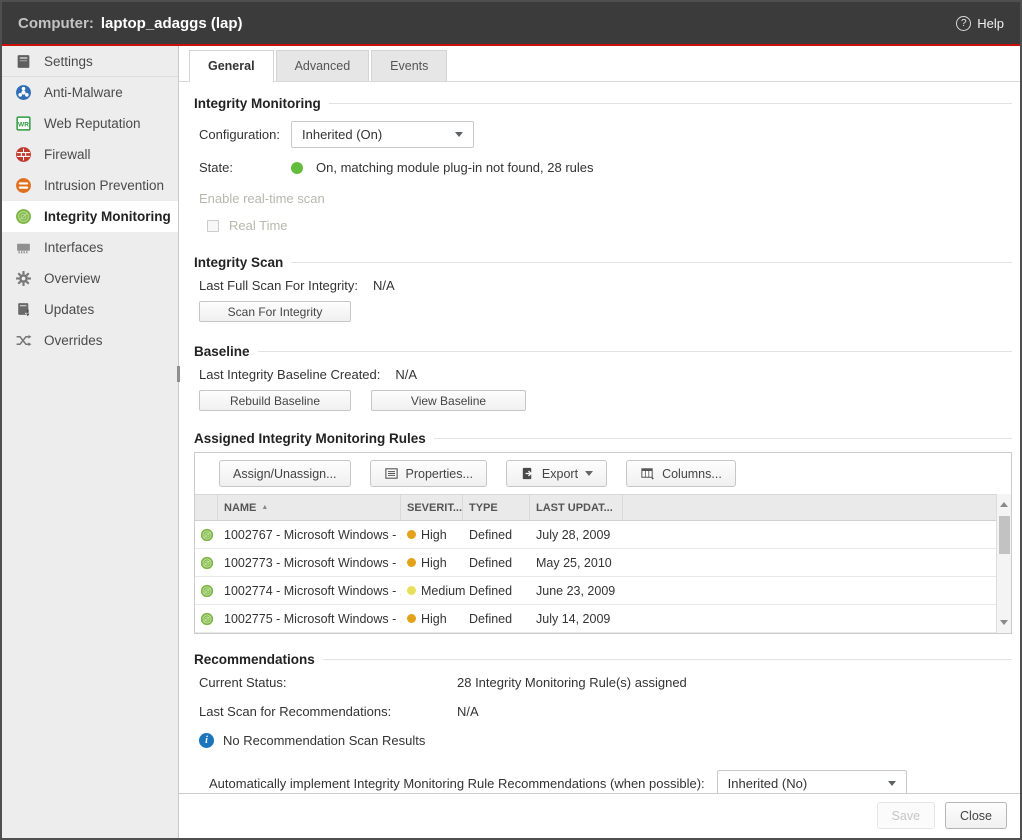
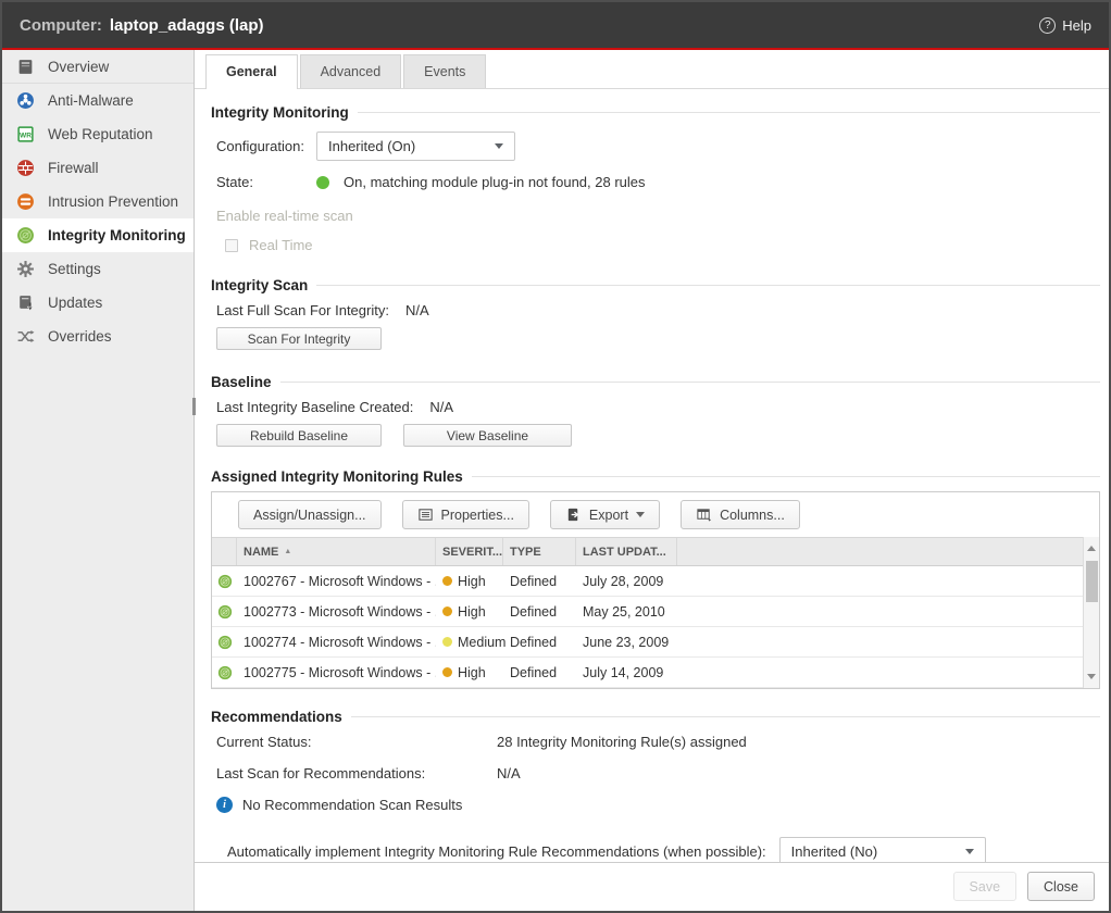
  Computer:
  laptop_adaggs (lap)
  ?
  Help
- Settings
+ Overview
  Anti-Malware
  Web Reputation
  Firewall
  Intrusion Prevention
  Integrity Monitoring
- Interfaces
- Overview
+ Settings
  Updates
  Overrides
  General
  Advanced
  Events
  Integrity Monitoring
  Configuration:
  Inherited (On)
  State:
  On, matching module plug-in not found, 28 rules
  Enable real-time scan
  Real Time
  Integrity Scan
  Last Full Scan For Integrity:
  N/A
  Scan For Integrity
  Baseline
  Last Integrity Baseline Created:
  N/A
  Rebuild Baseline
  View Baseline
  Assigned Integrity Monitoring Rules
  Assign/Unassign...
  Properties...
  Export
  Columns...
  NAME
  SEVERIT...
  TYPE
  LAST UPDAT...
  1002767 - Microsoft Windows -
  High
  Defined
  July 28, 2009
  1002773 - Microsoft Windows -
  High
  Defined
  May 25, 2010
  1002774 - Microsoft Windows -
  Medium
  Defined
  June 23, 2009
  1002775 - Microsoft Windows -
  High
  Defined
  July 14, 2009
  Recommendations
  Current Status:
  28 Integrity Monitoring Rule(s) assigned
  Last Scan for Recommendations:
  N/A
  i
  No Recommendation Scan Results
  Automatically implement Integrity Monitoring Rule Recommendations (when possible):
  Inherited (No)
  Save
  Close
